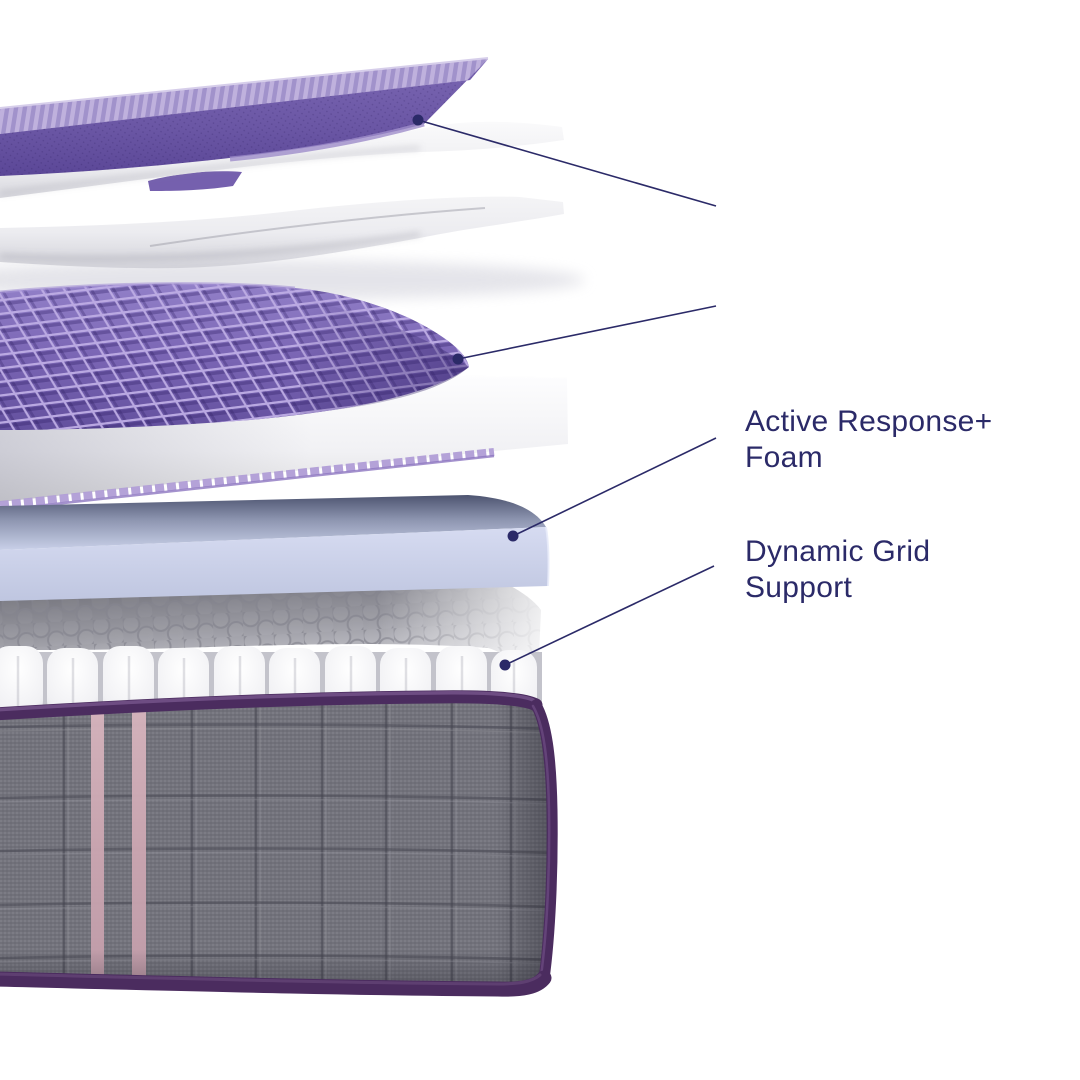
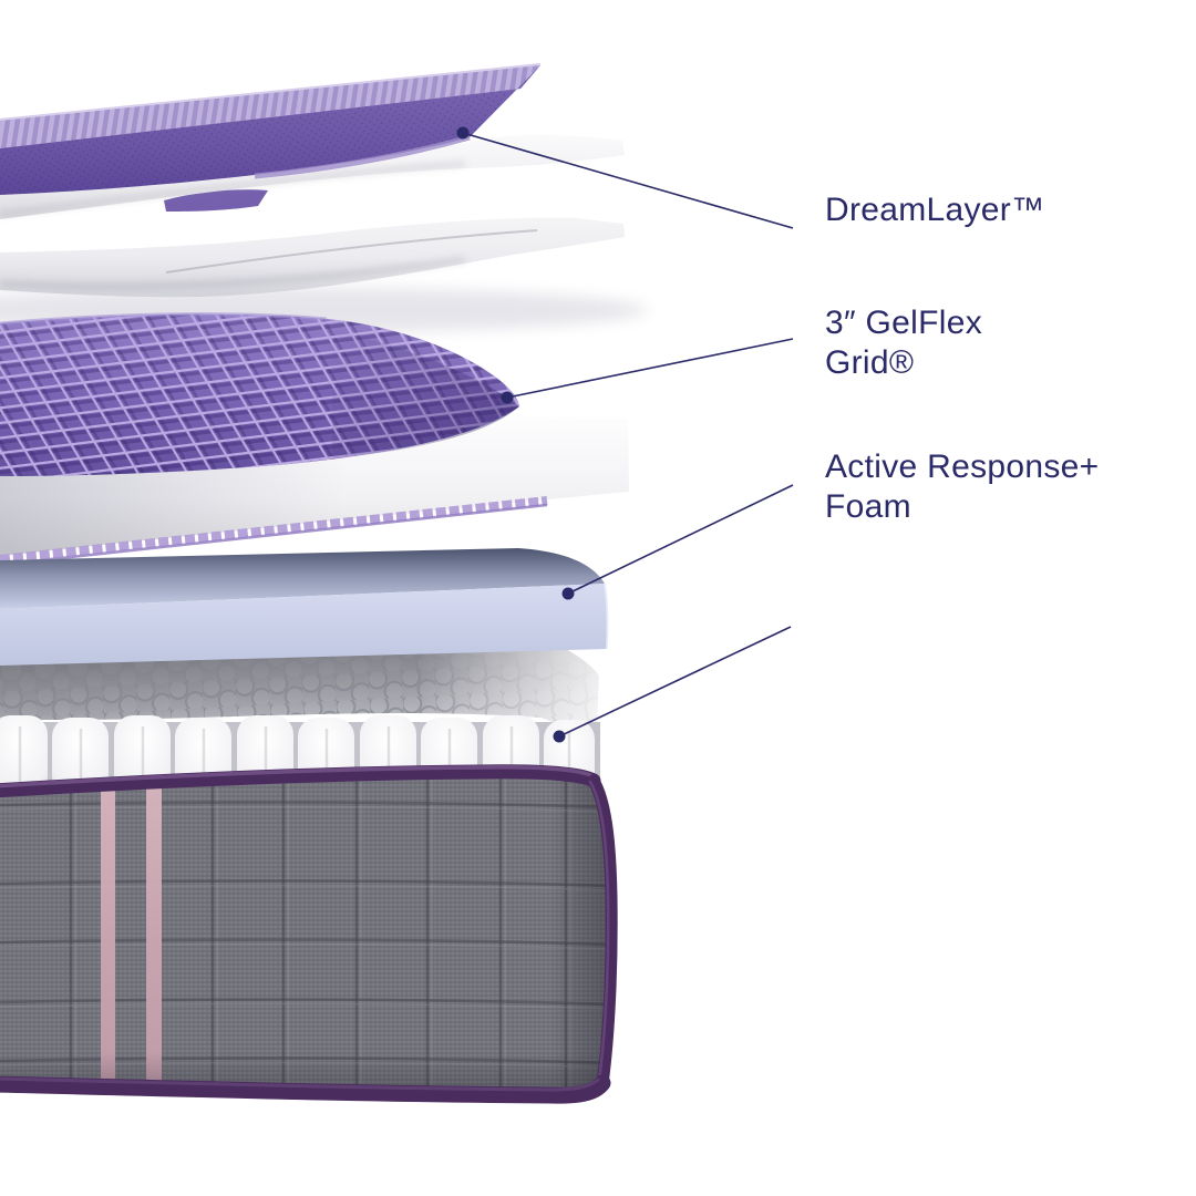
+ DreamLayer™
+ 3″ GelFlex
+ Grid®
  Active Response+
  Foam
- Dynamic Grid
- Support
